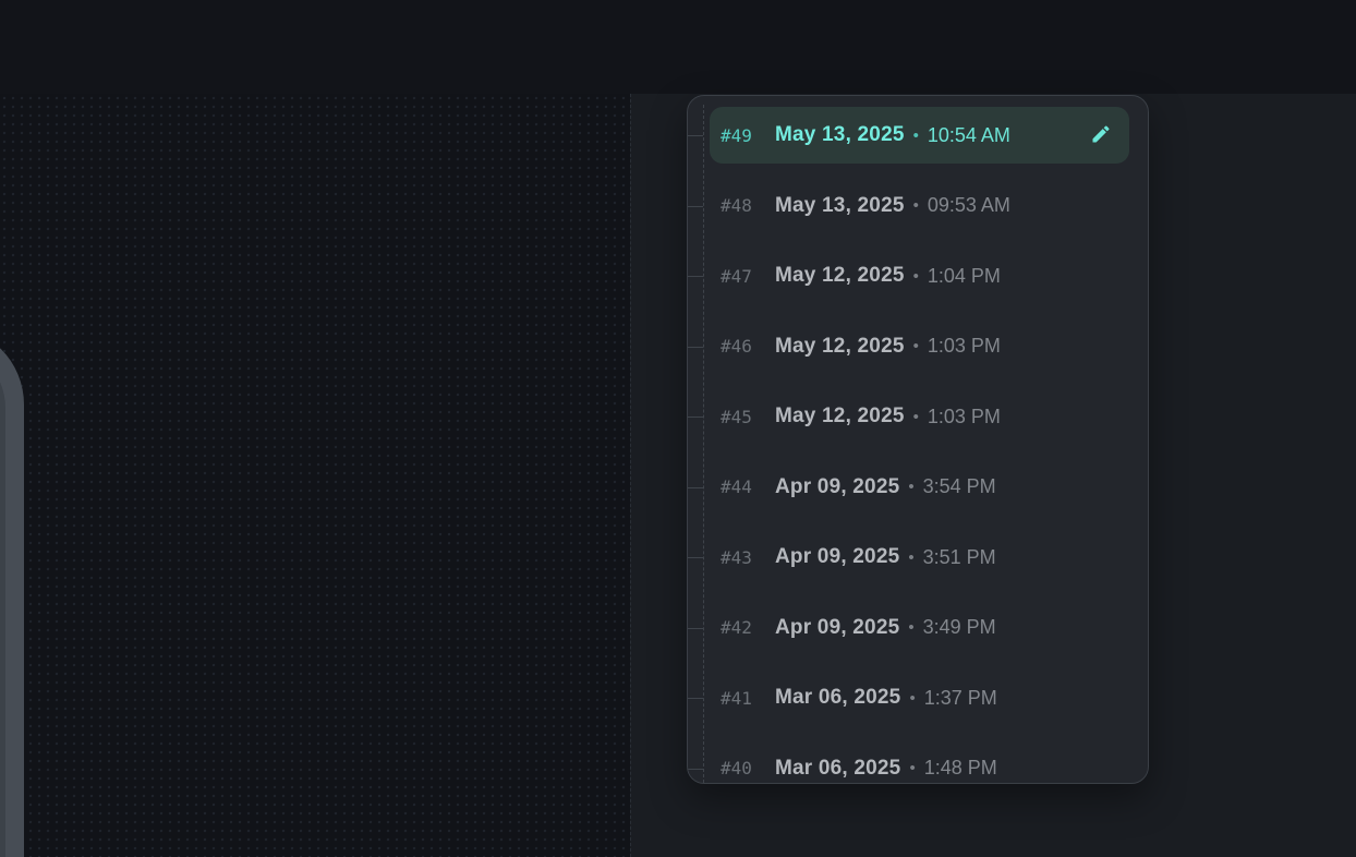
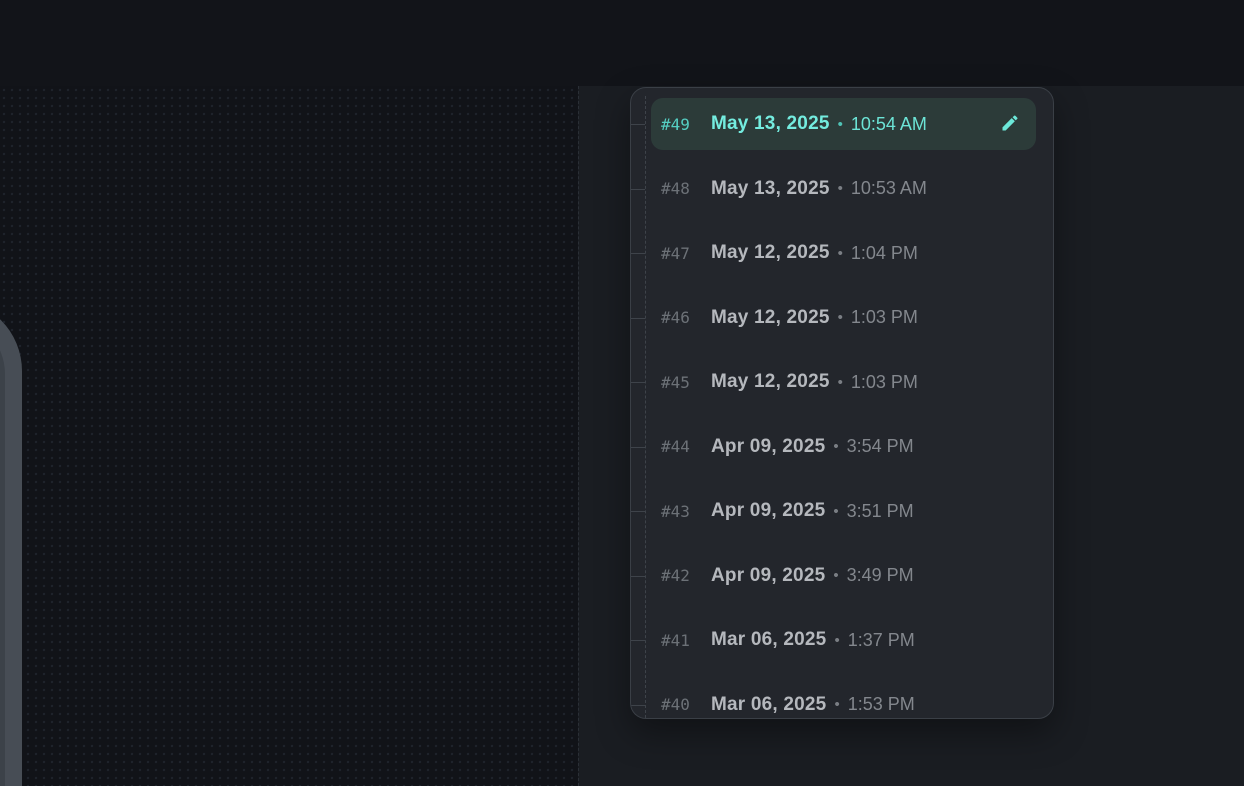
  #49
  May 13, 2025
  •
  10:54 AM
  #48
  May 13, 2025
  •
- 09:53 AM
+ 10:53 AM
  #47
  May 12, 2025
  •
  1:04 PM
  #46
  May 12, 2025
  •
  1:03 PM
  #45
  May 12, 2025
  •
  1:03 PM
  #44
  Apr 09, 2025
  •
  3:54 PM
  #43
  Apr 09, 2025
  •
  3:51 PM
  #42
  Apr 09, 2025
  •
  3:49 PM
  #41
  Mar 06, 2025
  •
  1:37 PM
  #40
  Mar 06, 2025
  •
- 1:48 PM
+ 1:53 PM
